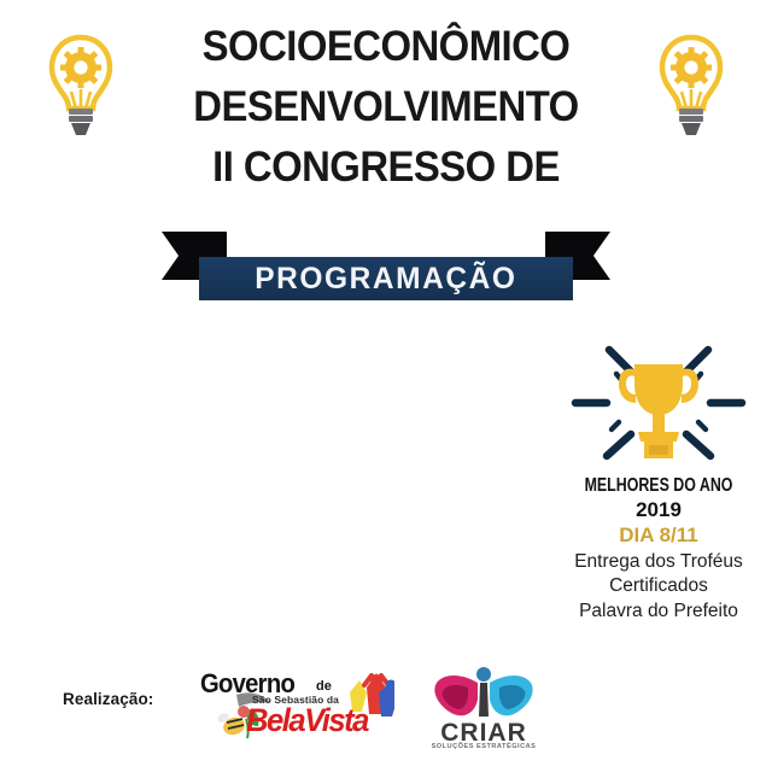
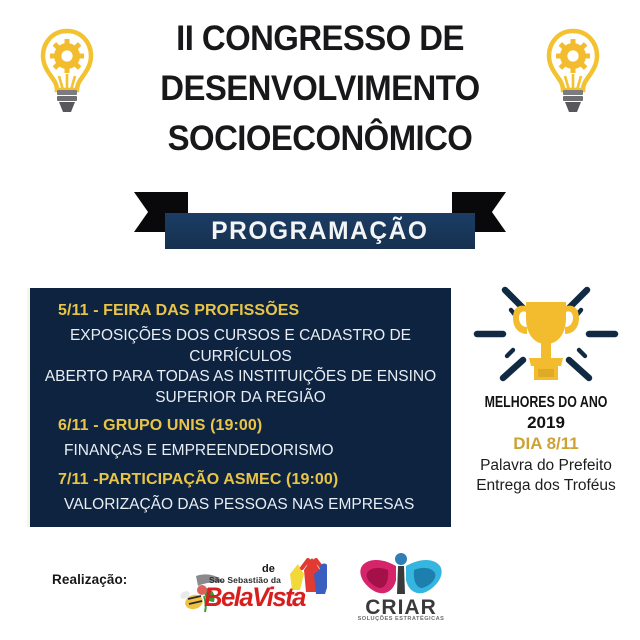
- SOCIOECONÔMICO
+ II CONGRESSO DE
  DESENVOLVIMENTO
- II CONGRESSO DE
+ SOCIOECONÔMICO
  PROGRAMAÇÃO
+ 5/11 - FEIRA DAS PROFISSÕES
+ EXPOSIÇÕES DOS CURSOS E CADASTRO DE CURRÍCULOS
+ ABERTO PARA TODAS AS INSTITUIÇÕES DE ENSINO
+ SUPERIOR DA REGIÃO
+ 6/11 - GRUPO UNIS (19:00)
+ FINANÇAS E EMPREENDEDORISMO
+ 7/11 -PARTICIPAÇÃO ASMEC (19:00)
+ VALORIZAÇÃO DAS PESSOAS NAS EMPRESAS
  MELHORES DO ANO
  2019
  DIA 8/11
- Entrega dos Troféus
+ Palavra do Prefeito
- Certificados
- Palavra do Prefeito
+ Entrega dos Troféus
  Realização:
- Governo
  de
  São Sebastião da
  BelaVista
  CRIAR
